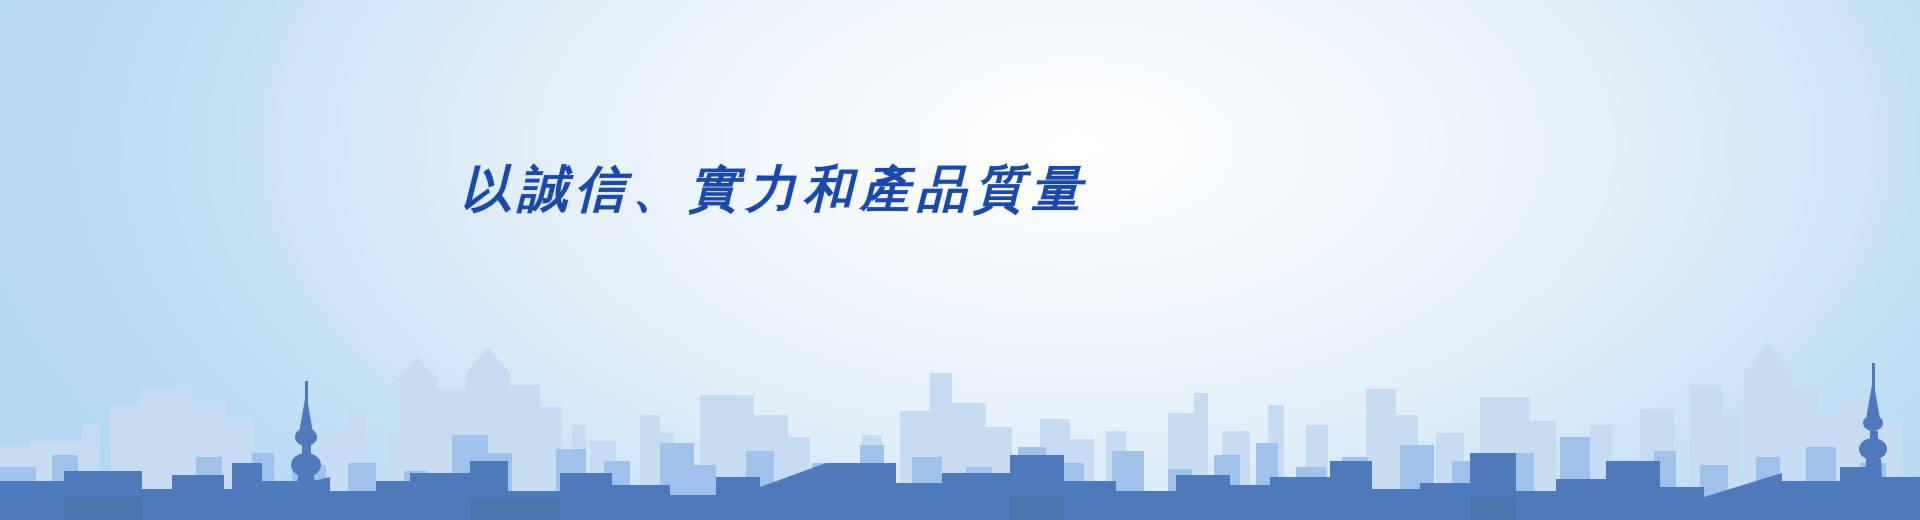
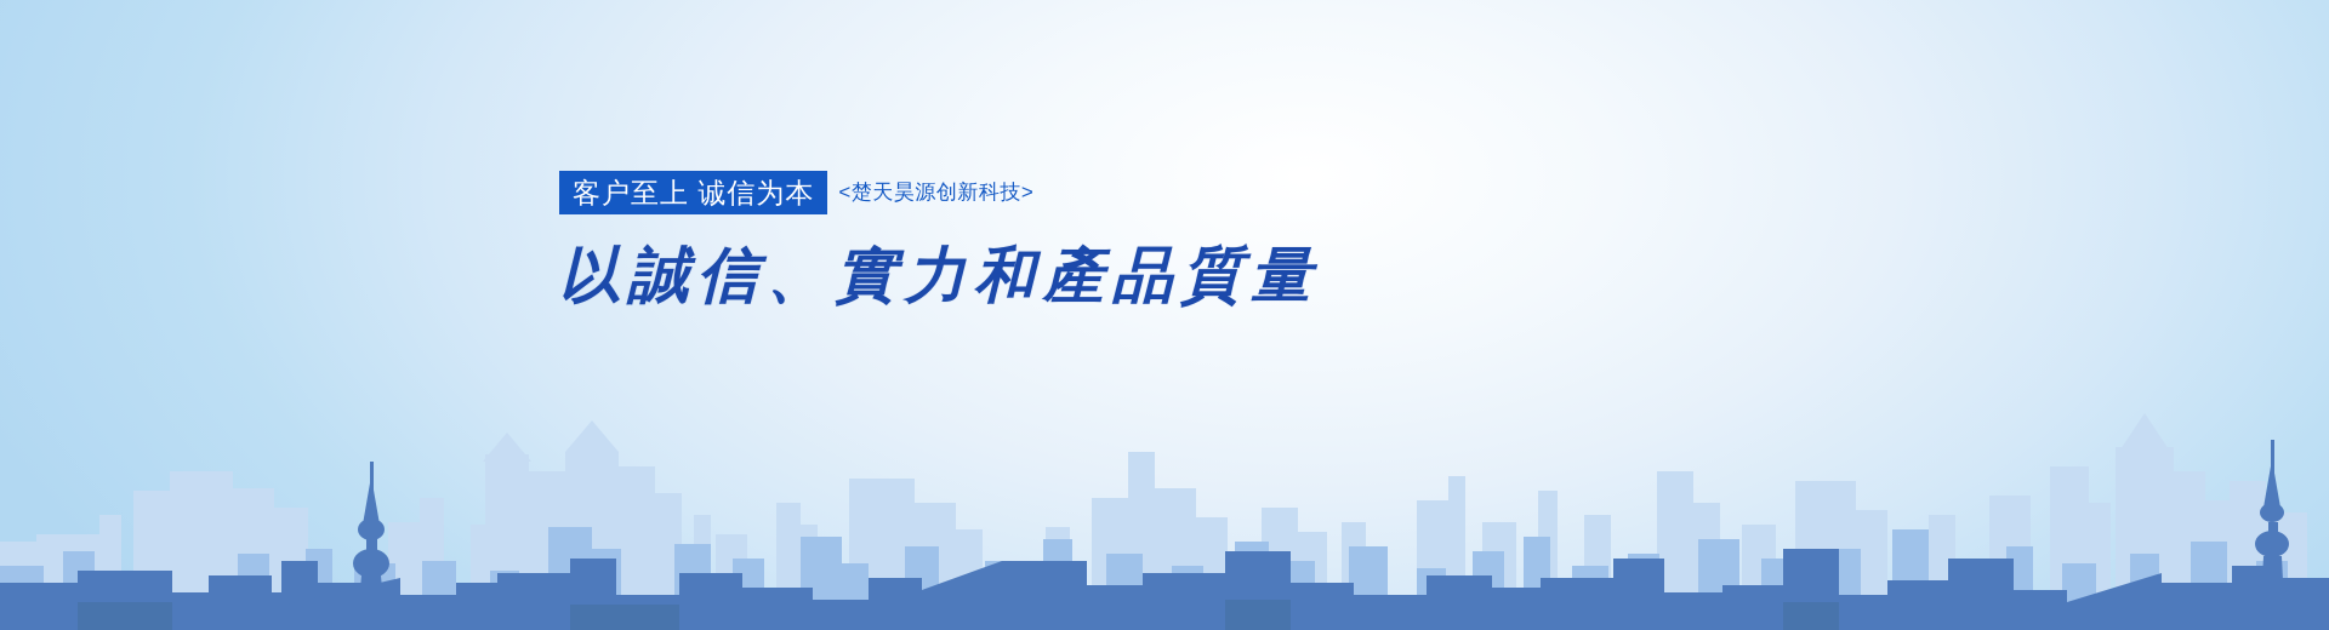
+ 客户至上 诚信为本
+ <楚天昊源创新科技>
  以誠信、實力和產品質量
